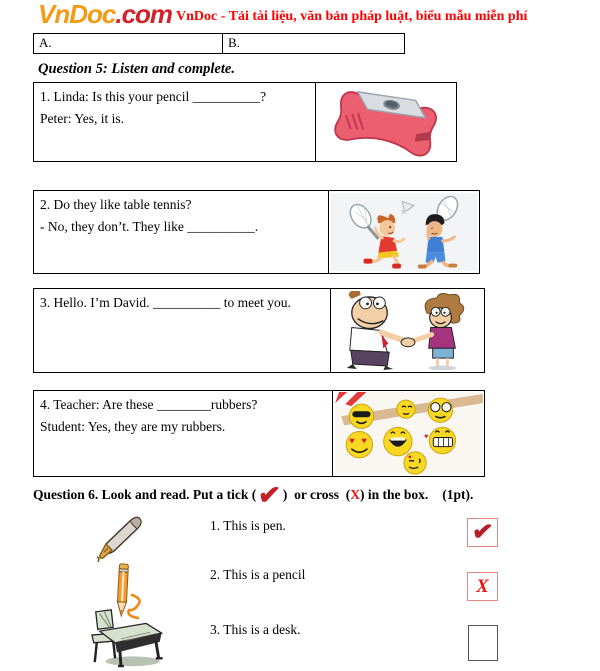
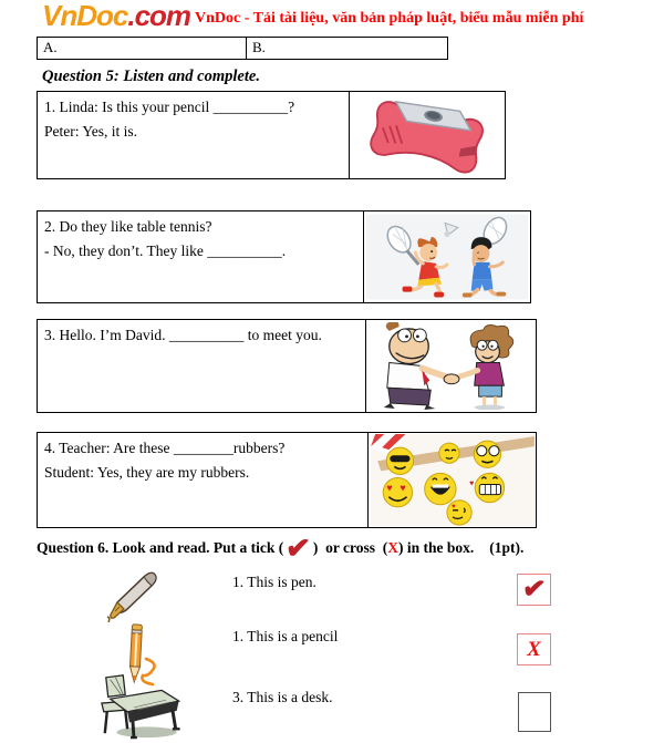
  VnDoc.com
  VnDoc - Tải tài liệu, văn bản pháp luật, biểu mẫu miễn phí
  A.
  B.
  Question 5: Listen and complete.
  1. Linda: Is this your pencil __________?
  Peter: Yes, it is.
  2. Do they like table tennis?
  - No, they don’t. They like __________.
  3. Hello. I’m David. __________ to meet you.
  4. Teacher: Are these ________rubbers?
  Student: Yes, they are my rubbers.
  ♥
  ♥
  ♥
  Question 6. Look and read. Put a tick (
  ) or cross (
  X
  ) in the box.
  (1pt).
  1. This is pen.
- 2. This is a pencil
+ 1. This is a pencil
  X
  3. This is a desk.
